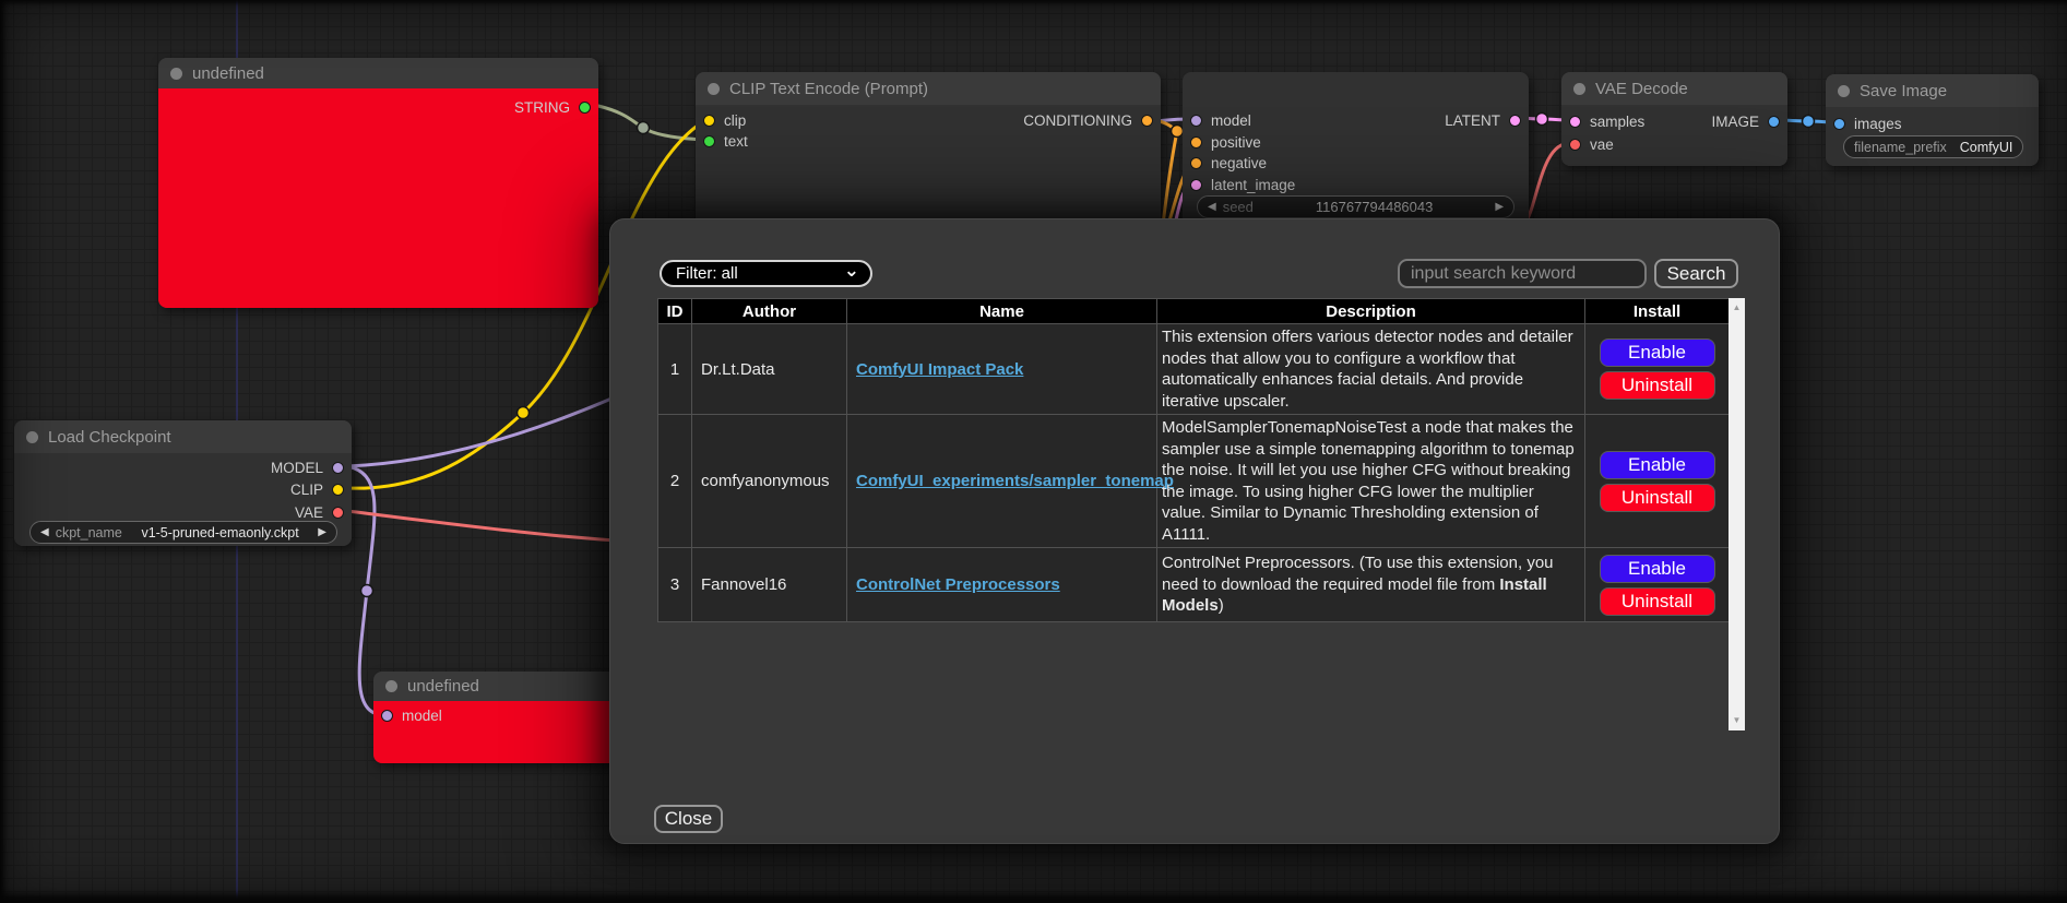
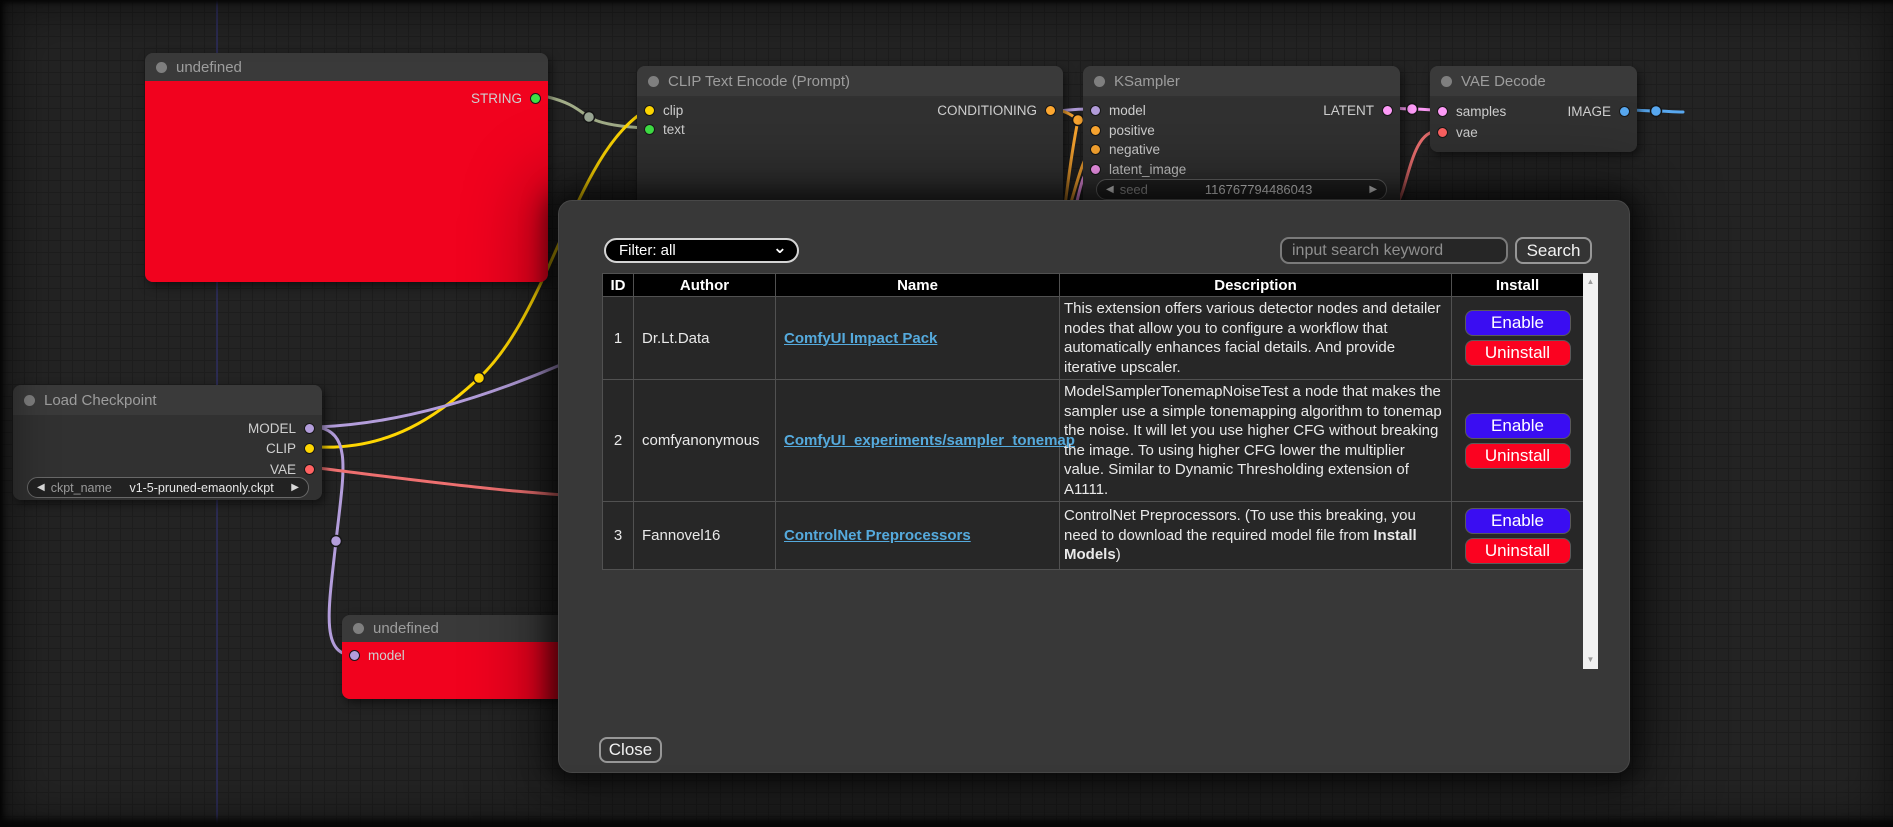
  undefined
  STRING
  CLIP Text Encode (Prompt)
  clip
  text
  CONDITIONING
+ KSampler
  model
  positive
  negative
  latent_image
  LATENT
  ◀
  seed
  116767794486043
  ▶
  VAE Decode
  samples
  vae
  IMAGE
- Save Image
- images
- filename_prefix
- ComfyUI
  Load Checkpoint
  MODEL
  CLIP
  VAE
  ◀
  ckpt_name
  v1-5-pruned-emaonly.ckpt
  ▶
  undefined
  model
  Filter: all
  input search keyword
  Search
  ID	Author	Name	Description	Install
  1	Dr.Lt.Data	ComfyUI Impact Pack	This extension offers various detector nodes and detailer nodes that allow you to configure a workflow that automatically enhances facial details. And provide iterative upscaler.	Enable Uninstall
  2	comfyanonymous	ComfyUI_experiments/sampler_tonema	ModelSamplerTonemapNoiseTest a node that makes the sampler use a simple tonemapping algorithm to tonemap the noise. It will let you use higher CFG without breaking the image. To using higher CFG lower the multiplier value. Similar to Dynamic Thresholding extension of A1111.	Enable Uninstall
- 3	Fannovel16	ControlNet Preprocessors	ControlNet Preprocessors. (To use this extension, you need to download the required model file from Install Models)	Enable Uninstall
+ 3	Fannovel16	ControlNet Preprocessors	ControlNet Preprocessors. (To use this breaking, you need to download the required model file from Install Models)	Enable Uninstall
  ▲
  ▼
  Close
